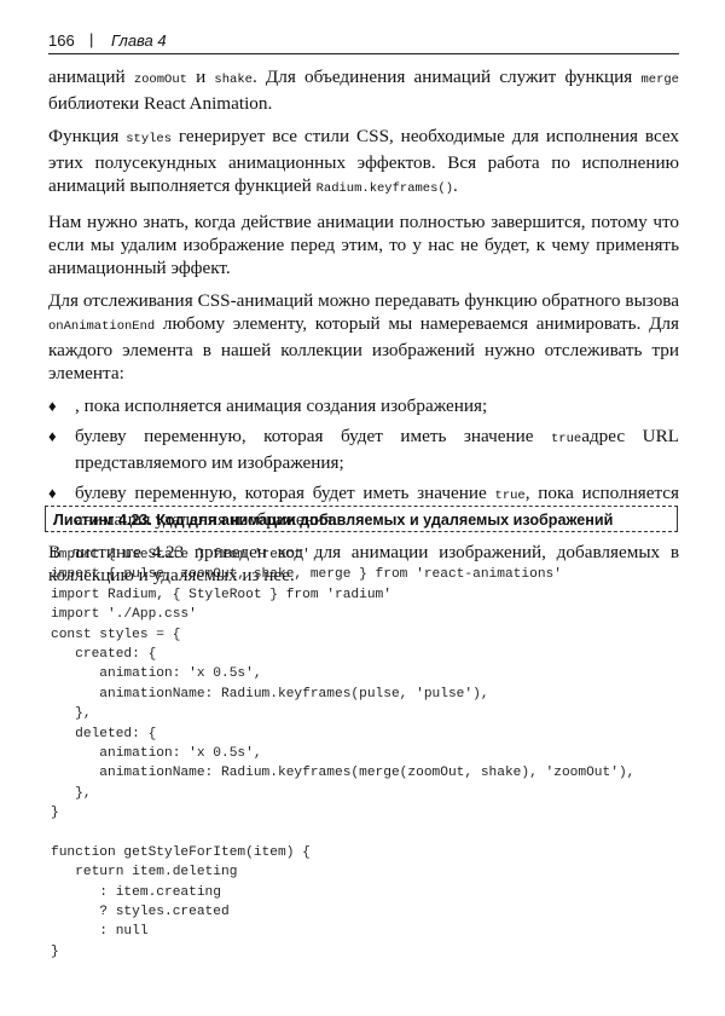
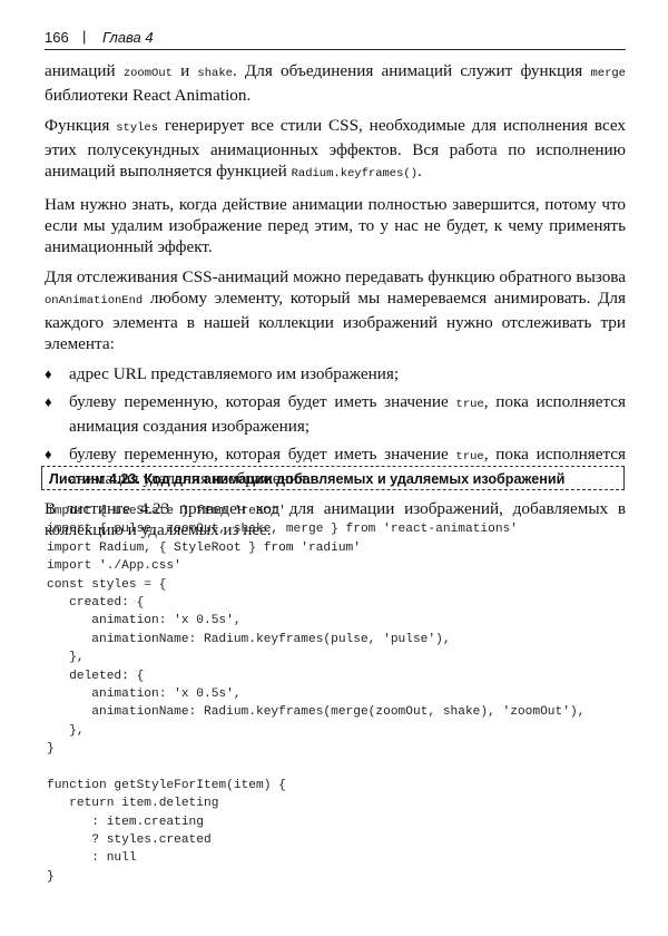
  166
  |
  Глава 4
  анимаций zoomOut и shake. Для объединения анимаций служит функция merge библиотеки React Animation.
  Функция styles генерирует все стили CSS, необходимые для исполнения всех этих полусекундных анимационных эффектов. Вся работа по исполнению анимаций выполняется функцией Radium.keyframes().
  Нам нужно знать, когда действие анимации полностью завершится, потому что если мы удалим изображение перед этим, то у нас не будет, к чему применять анимационный эффект.
  Для отслеживания CSS-анимаций можно передавать функцию обратного вызова onAnimationEnd любому элементу, который мы намереваемся анимировать. Для каждого элемента в нашей коллекции изображений нужно отслеживать три элемента:
  ♦
- , пока исполняется анимация создания изображения;
+ адрес URL представляемого им изображения;
  ♦
- булеву переменную, которая будет иметь значение trueадрес URL представляемого им изображения;
+ булеву переменную, которая будет иметь значение true, пока исполняется анимация создания изображения;
  ♦
  булеву переменную, которая будет иметь значение true, пока исполняется анимация удаления изображения.
  В листинге 4.23 приведен код для анимации изображений, добавляемых в коллекцию и удаляемых из нее.
  Листинг 4.23. Код для анимации добавляемых и удаляемых изображений
  import { useState } from 'react'
  import { pulse, zoomOut, shake, merge } from 'react-animations'
  import Radium, { StyleRoot } from 'radium'
  import './App.css'
  const styles = {
  created: {
  animation: 'x 0.5s',
  animationName: Radium.keyframes(pulse, 'pulse'),
  },
  deleted: {
  animation: 'x 0.5s',
  animationName: Radium.keyframes(merge(zoomOut, shake), 'zoomOut'),
  },
  }
  function getStyleForItem(item) {
  return item.deleting
  : item.creating
  ? styles.created
  : null
  }
